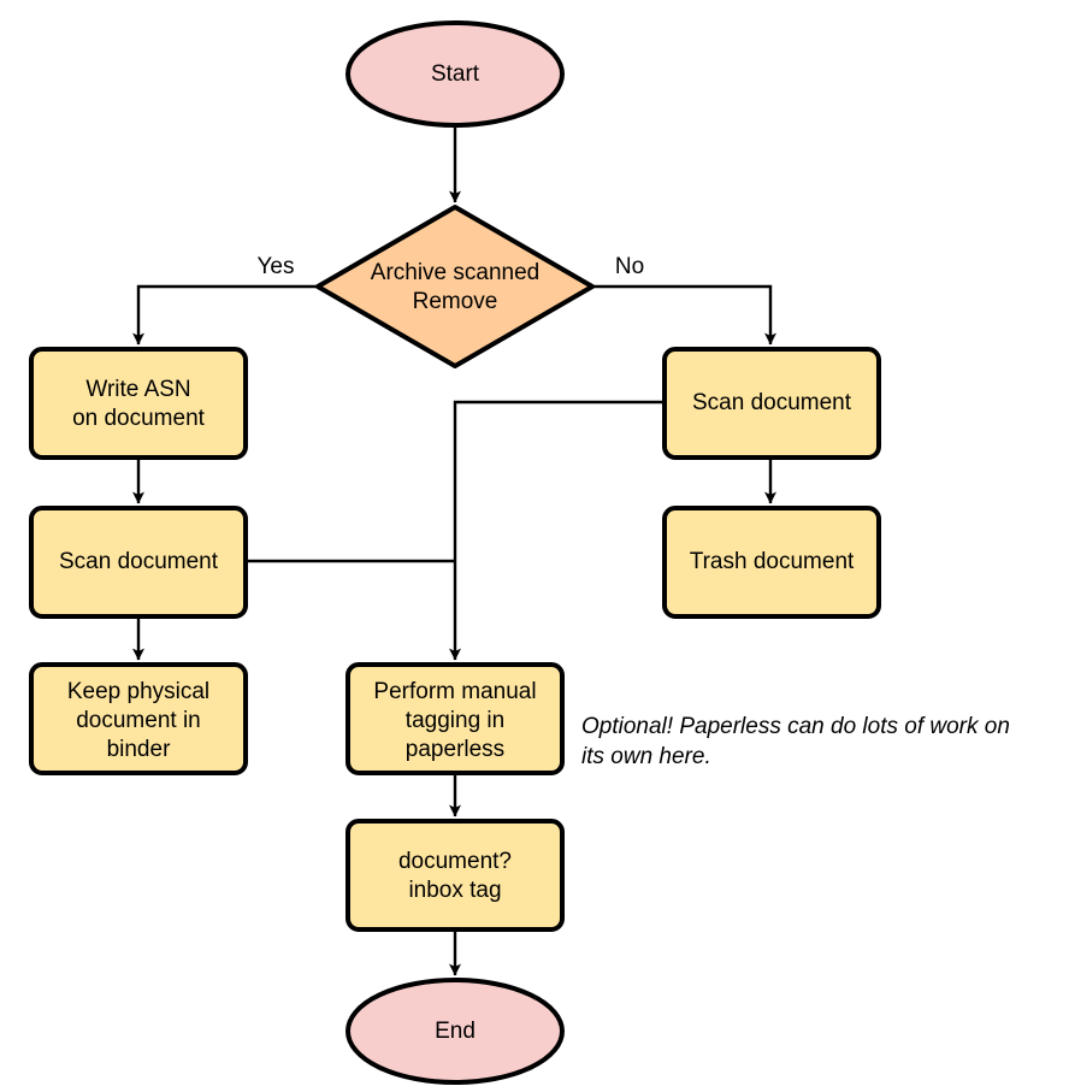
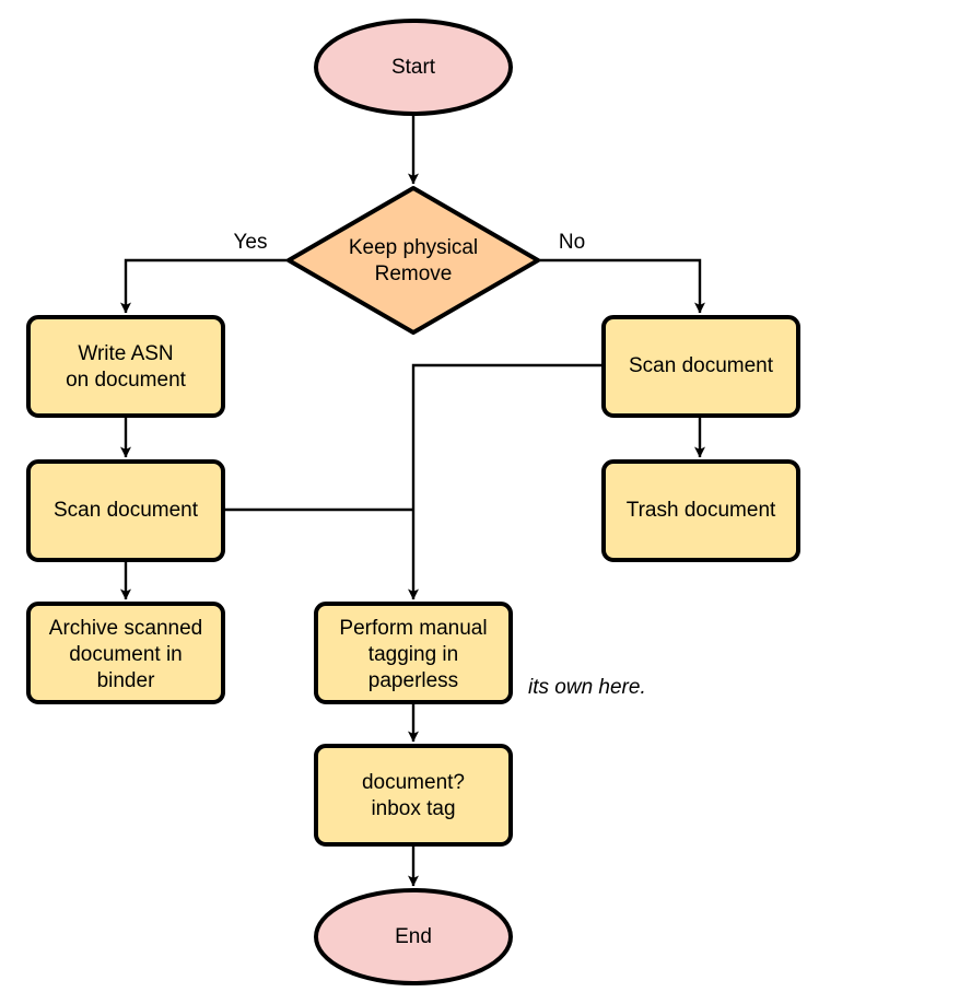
  Yes
  No
  Start
- Archive scanned
+ Keep physical
  Remove
  Write ASN
  on document
  Scan document
- Keep physical
+ Archive scanned
  document in
  binder
  Scan document
  Trash document
  Perform manual
  tagging in
  paperless
  document?
  inbox tag
  End
- Optional! Paperless can do lots of work on
  its own here.
